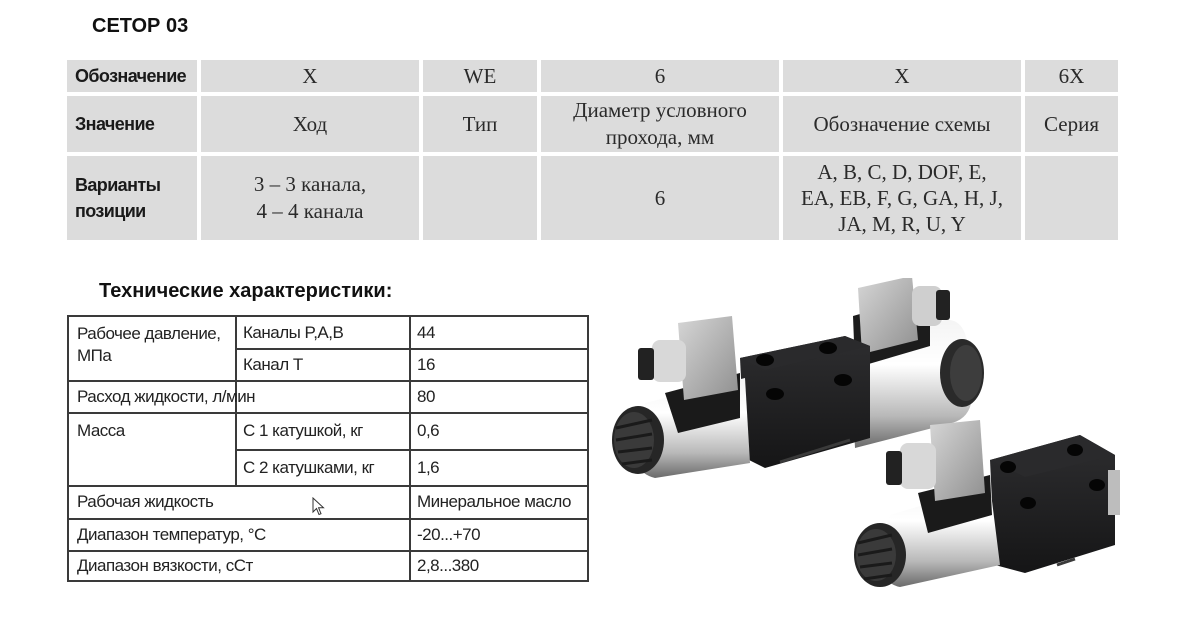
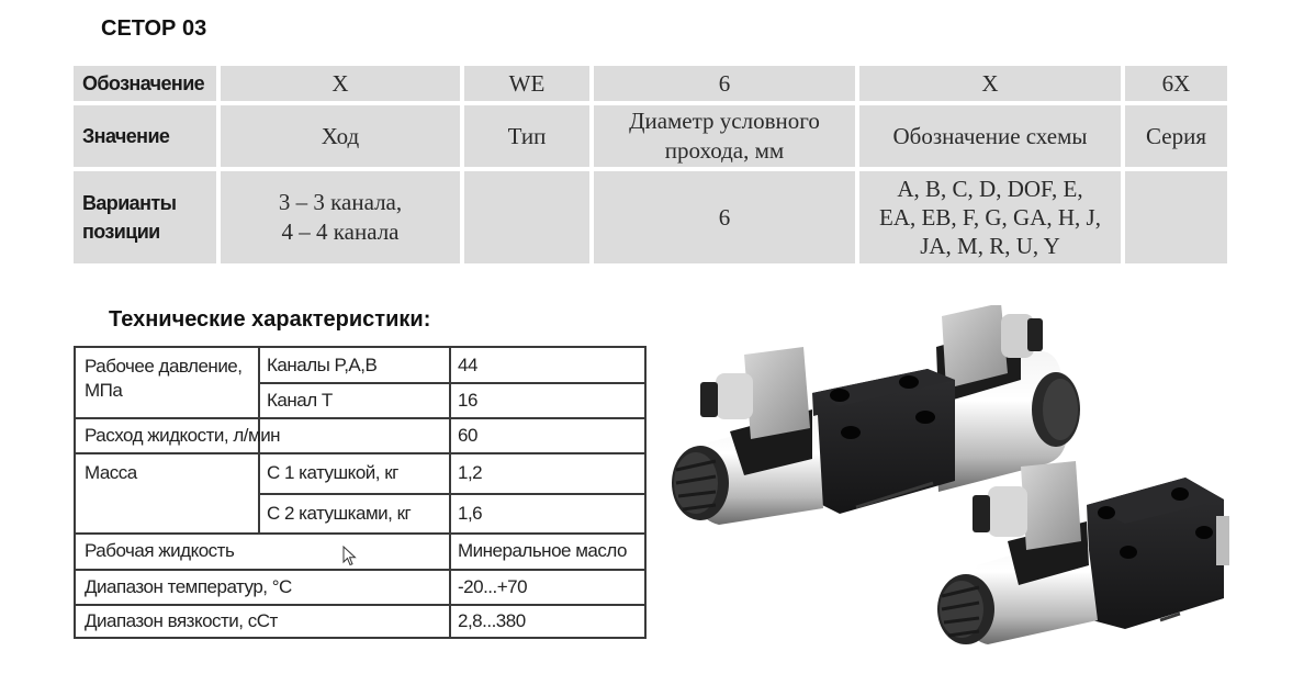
  СЕТОР 03
  Обозначение
  X
  WE
  6
  X
  6X
  Значение
  Ход
  Тип
  Диаметр условного
  прохода, мм
  Обозначение схемы
  Серия
  Варианты
  позиции
  3 – 3 канала,
  4 – 4 канала
  6
  A, B, C, D, DOF, E,
  EA, EB, F, G, GA, H, J,
  JA, M, R, U, Y
  Технические характеристики:
  Рабочее давление,
  МПа
  Каналы P,A,B
  44
  Канал T
  16
  Расход жидкости, л/мин
- 80
+ 60
  Масса
  С 1 катушкой, кг
- 0,6
+ 1,2
  С 2 катушками, кг
  1,6
  Рабочая жидкость
  Минеральное масло
  Диапазон температур, °С
  -20...+70
  Диапазон вязкости, сСт
  2,8...380
